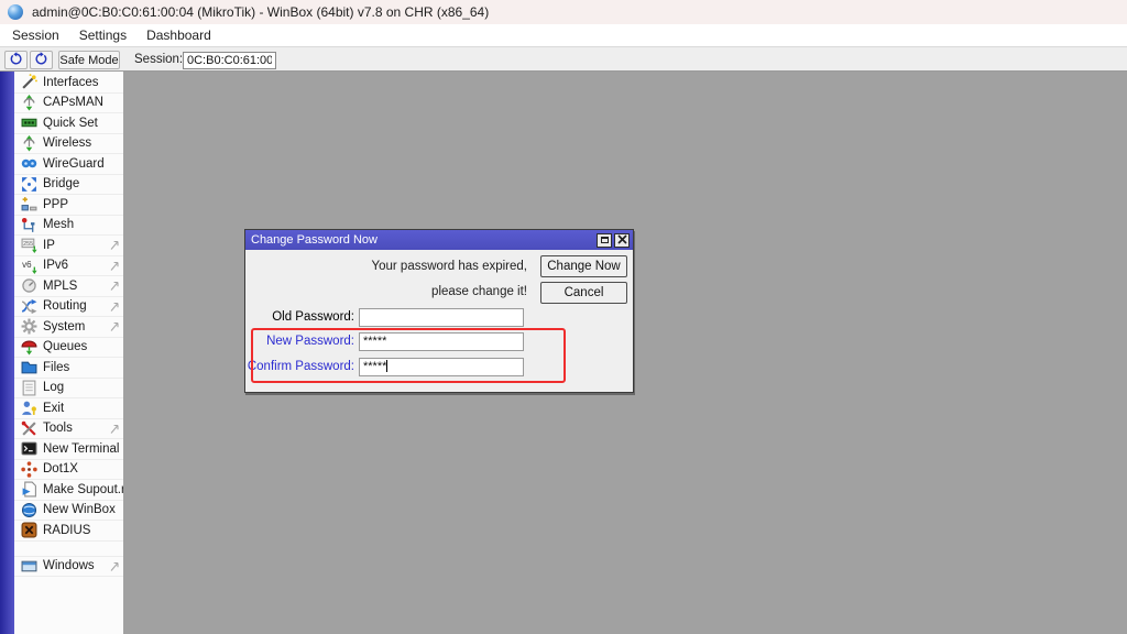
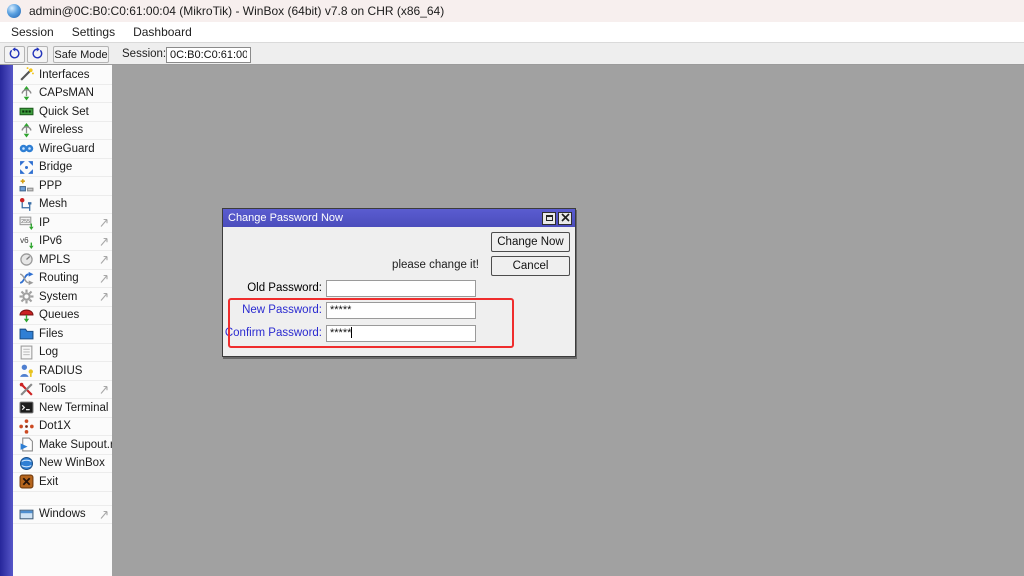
  admin@0C:B0:C0:61:00:04 (MikroTik) - WinBox (64bit) v7.8 on CHR (x86_64)
  Session
  Settings
  Dashboard
  Safe Mode
  Session:
  0C:B0:C0:61:00
  Interfaces
  CAPsMAN
  Quick Set
  Wireless
  WireGuard
  Bridge
  PPP
  Mesh
  IP
  v6
  IPv6
  MPLS
  Routing
  System
  Queues
  Files
  Log
- Exit
+ RADIUS
  Tools
  New Terminal
  Dot1X
  Make Supout.
  New WinBox
- RADIUS
+ Exit
  Windows
  Change Password Now
- Your password has expired,
  please change it!
  Change Now
  Cancel
  Old Password:
  New Password:
  *****
  Confirm Password:
  *****
